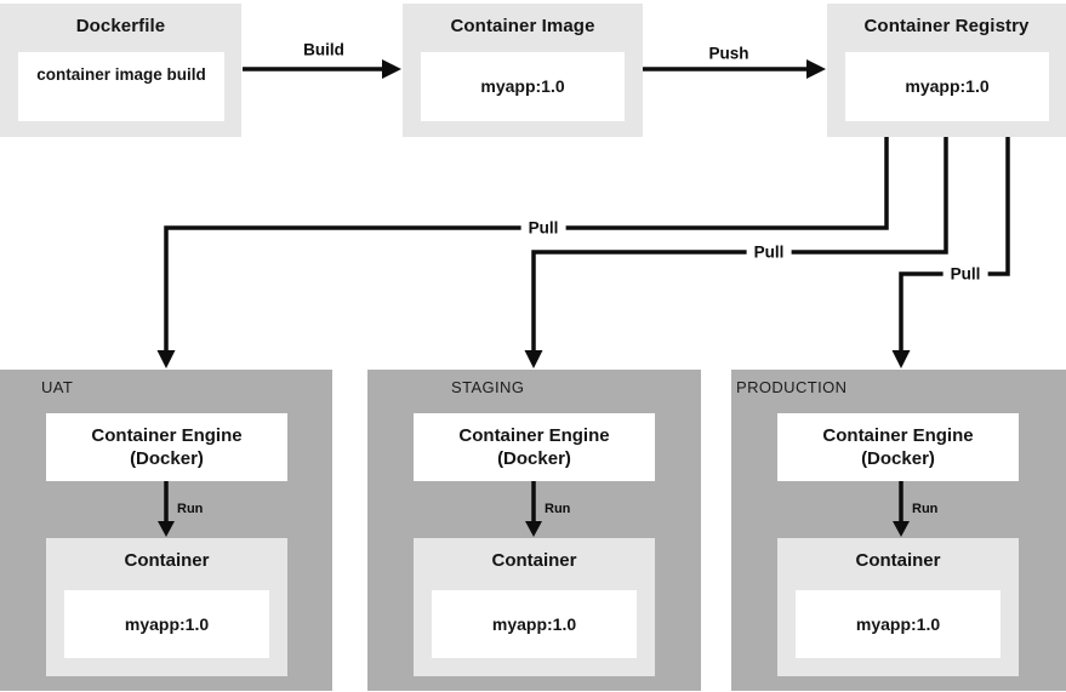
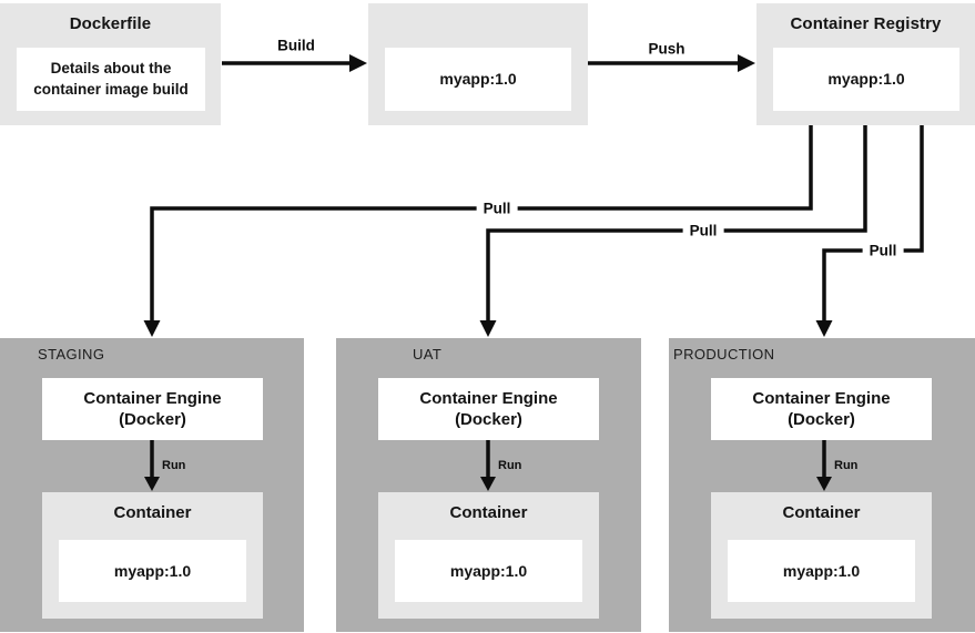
  Dockerfile
+ Details about the
  container image build
- Container Image
  myapp:1.0
  Container Registry
  myapp:1.0
  Build
  Push
  Pull
  Pull
  Pull
  Run
  Run
  Run
- UAT
+ STAGING
  Container Engine
  (Docker)
  Container
  myapp:1.0
- STAGING
+ UAT
  Container Engine
  (Docker)
  Container
  myapp:1.0
  PRODUCTION
  Container Engine
  (Docker)
  Container
  myapp:1.0
